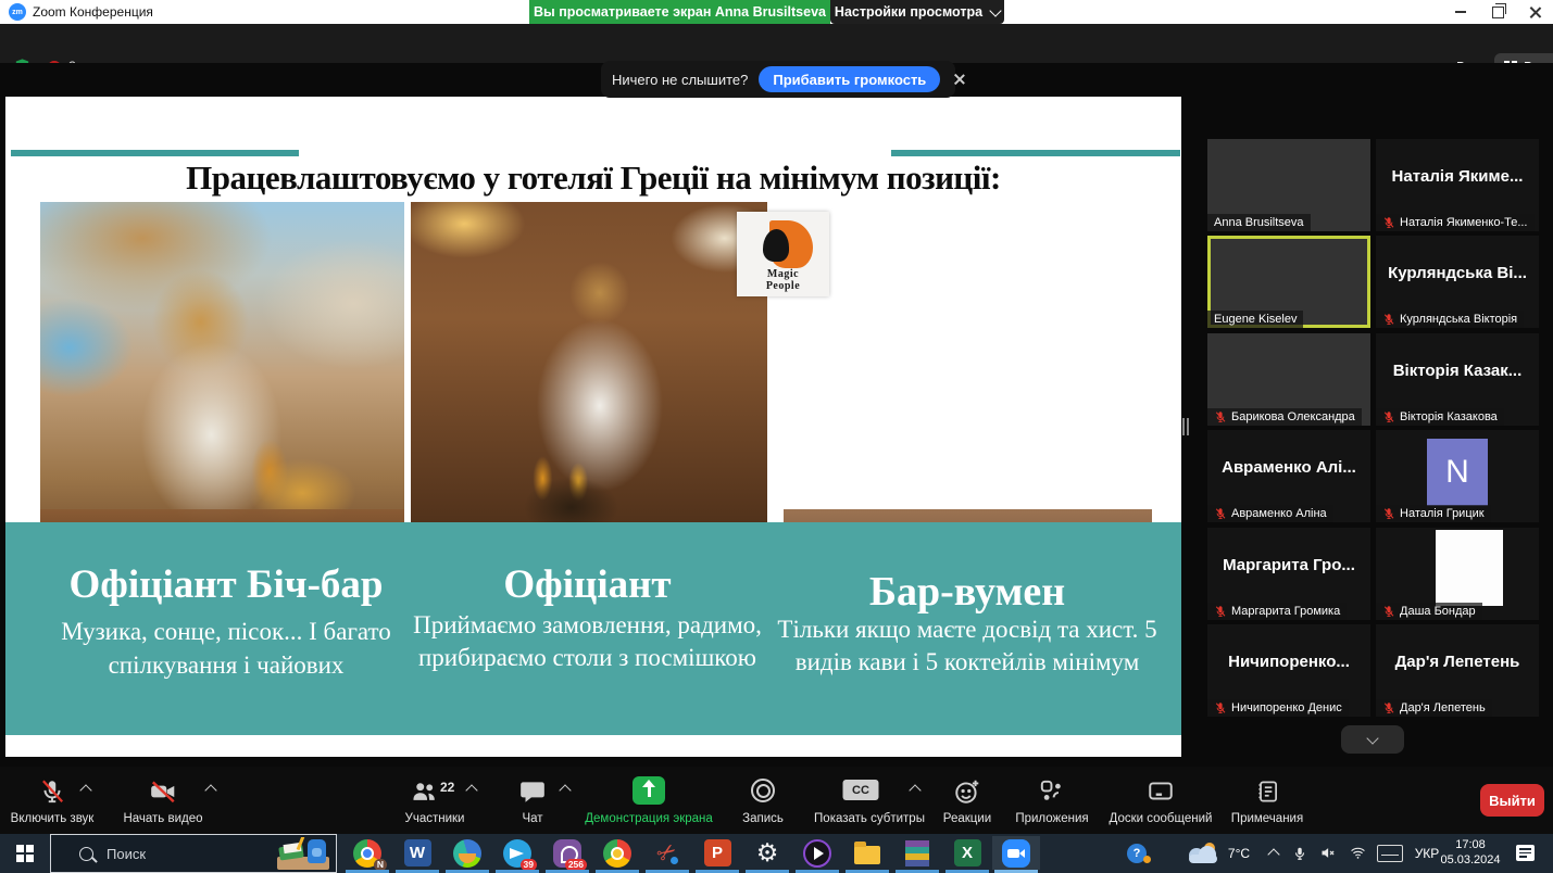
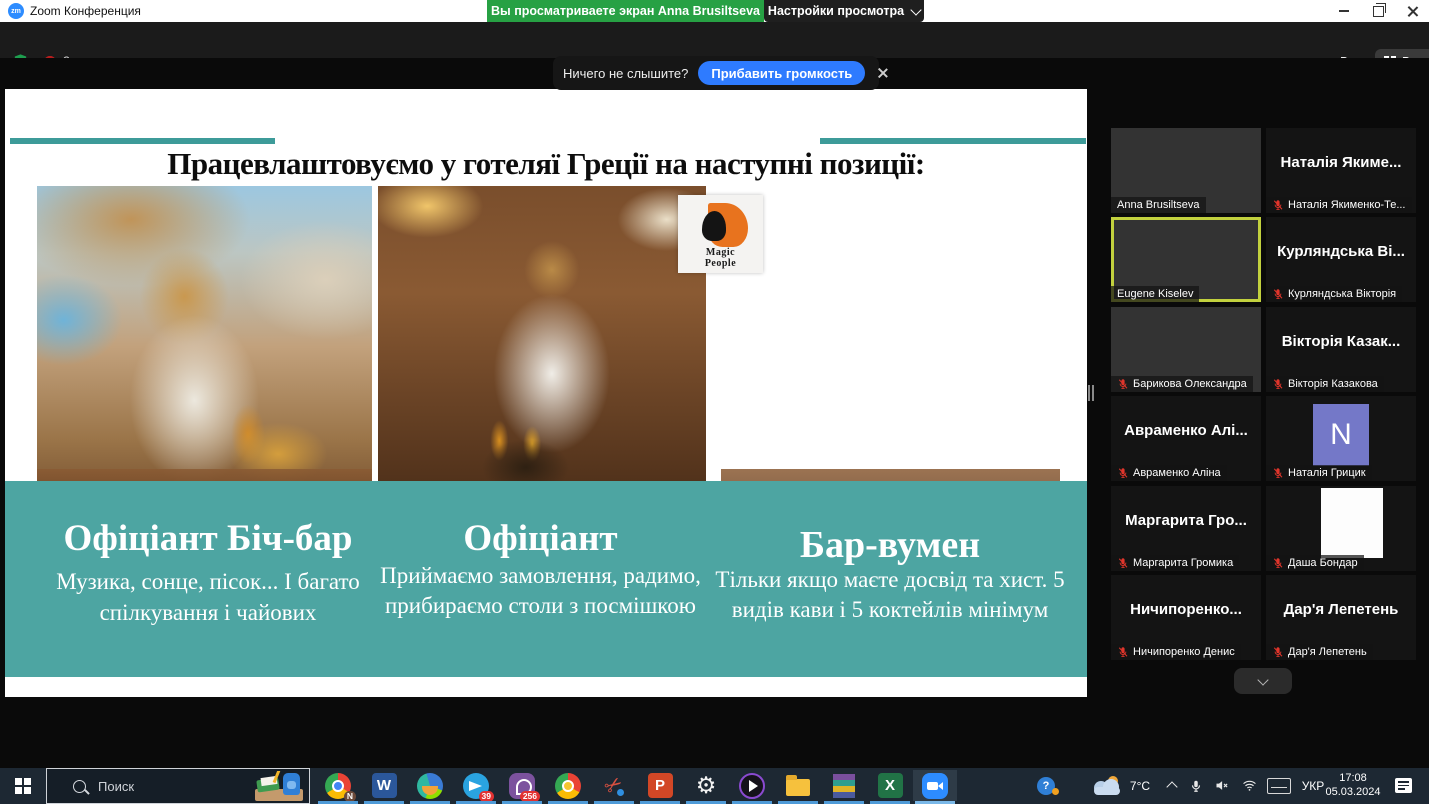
  Zoom Конференция
  Вы просматриваете экран Anna Brusiltseva
  Настройки просмотра
  Ничего не слышите?
  Прибавить громкость
- Працевлаштовуємо у готеляї Греції на мінімум позиції:
+ Працевлаштовуємо у готеляї Греції на наступні позиції:
  Magic
  People
  Офіціант Біч-бар
  Музика, сонце, пісок... І багато спілкування і чайових
  Офіціант
  Приймаємо замовлення, радимо, прибираємо столи з посмішкою
  Бар-вумен
  Тільки якщо маєте досвід та хист. 5 видів кави і 5 коктейлів мінімум
  Anna Brusiltseva
  Наталія Якиме...
  Наталія Якименко-Те...
  Eugene Kiselev
  Курляндська Ві...
  Курляндська Вікторія
  Барикова Олександра
  Вікторія Казак...
  Вікторія Казакова
  Авраменко Алі...
  Авраменко Аліна
  N
  Наталія Грицик
  Маргарита Гро...
  Маргарита Громика
  Даша Бондар
  Ничипоренко...
  Ничипоренко Денис
  Дар'я Лепетень
  Дар'я Лепетень
- Включить звук
- Начать видео
- 22
- Участники
- Чат
- Демонстрация экрана
- Запись
- CC
- Показать субтитры
- Реакции
- Приложения
- Доски сообщений
- Примечания
- Выйти
  Поиск
  N
  W
  39
  256
  P
  ⚙
  X
  ?
  7°C
  УКР
  17:08
  05.03.2024
